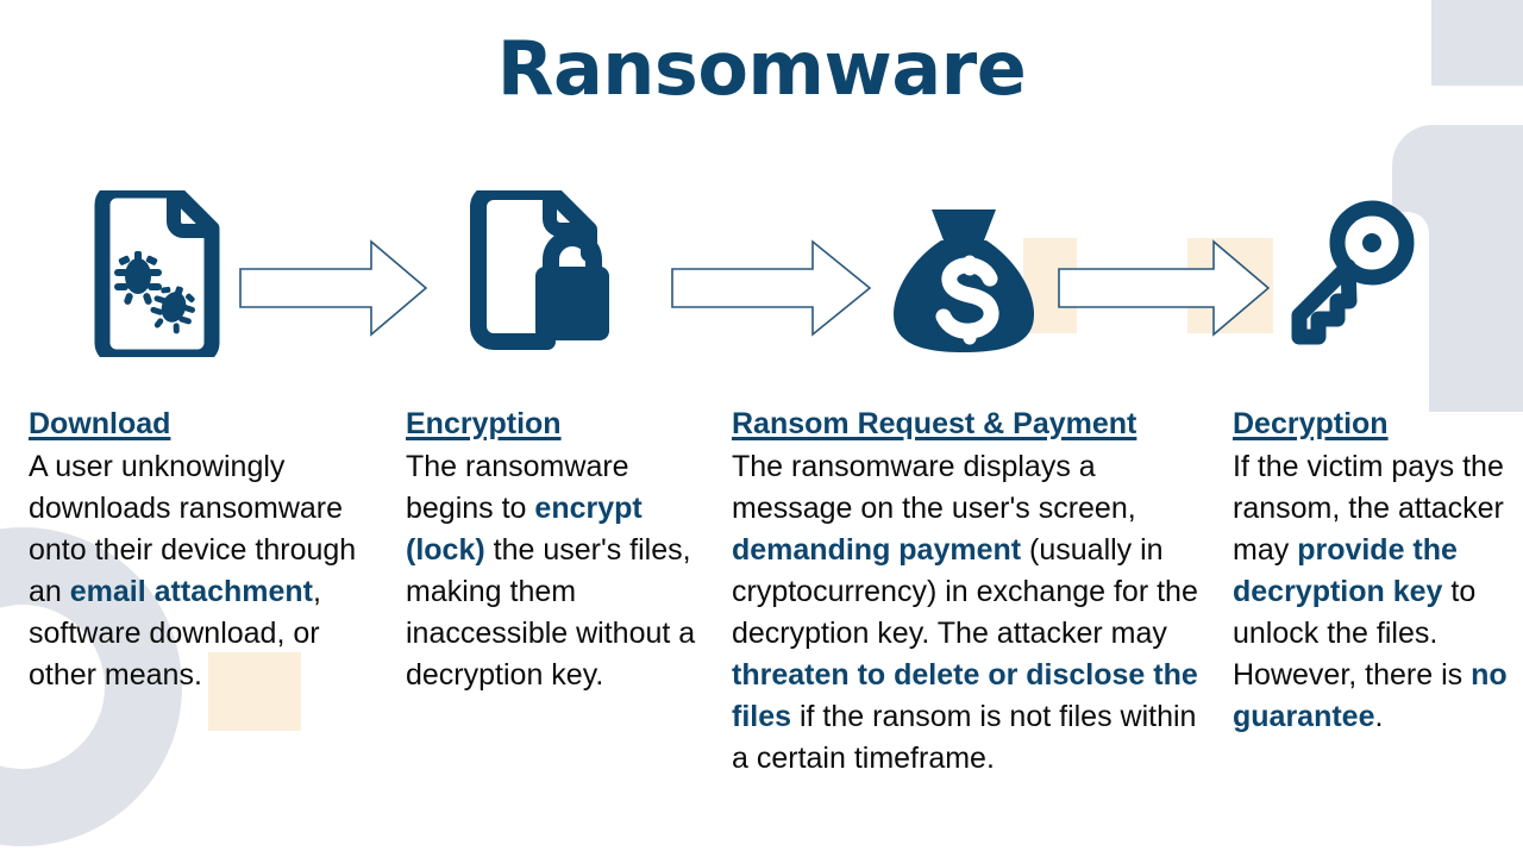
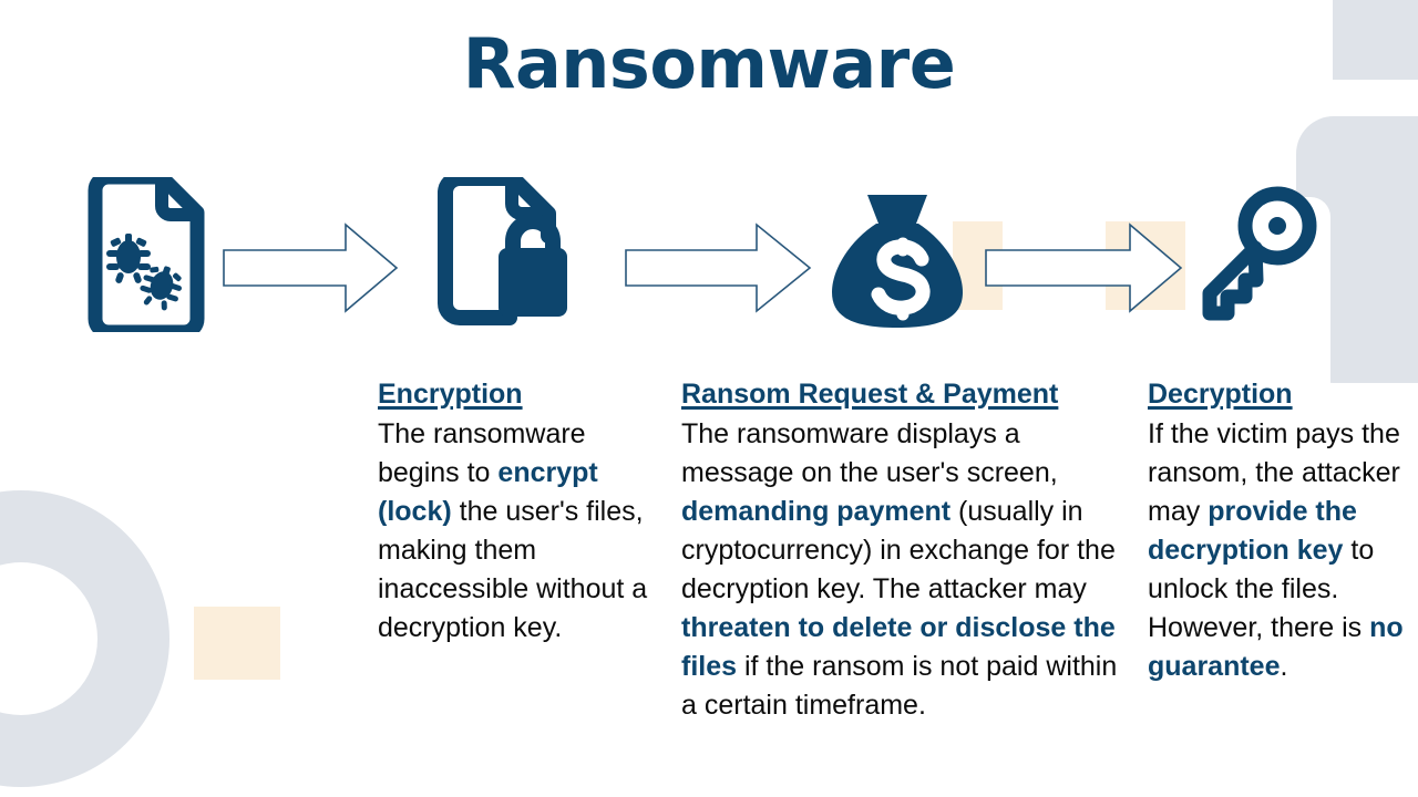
  Ransomware
- Download
- A user unknowingly downloads ransomware onto their device through an email attachment, software download, or other means.
  Encryption
  The ransomware begins to encrypt (lock) the user's files, making them inaccessible without a decryption key.
  Ransom Request & Payment
- The ransomware displays a message on the user's screen, demanding payment (usually in cryptocurrency) in exchange for the decryption key. The attacker may threaten to delete or disclose the files if the ransom is not files within a certain timeframe.
+ The ransomware displays a message on the user's screen, demanding payment (usually in cryptocurrency) in exchange for the decryption key. The attacker may threaten to delete or disclose the files if the ransom is not paid within a certain timeframe.
  Decryption
  If the victim pays the ransom, the attacker may provide the decryption key to unlock the files. However, there is no guarantee.
